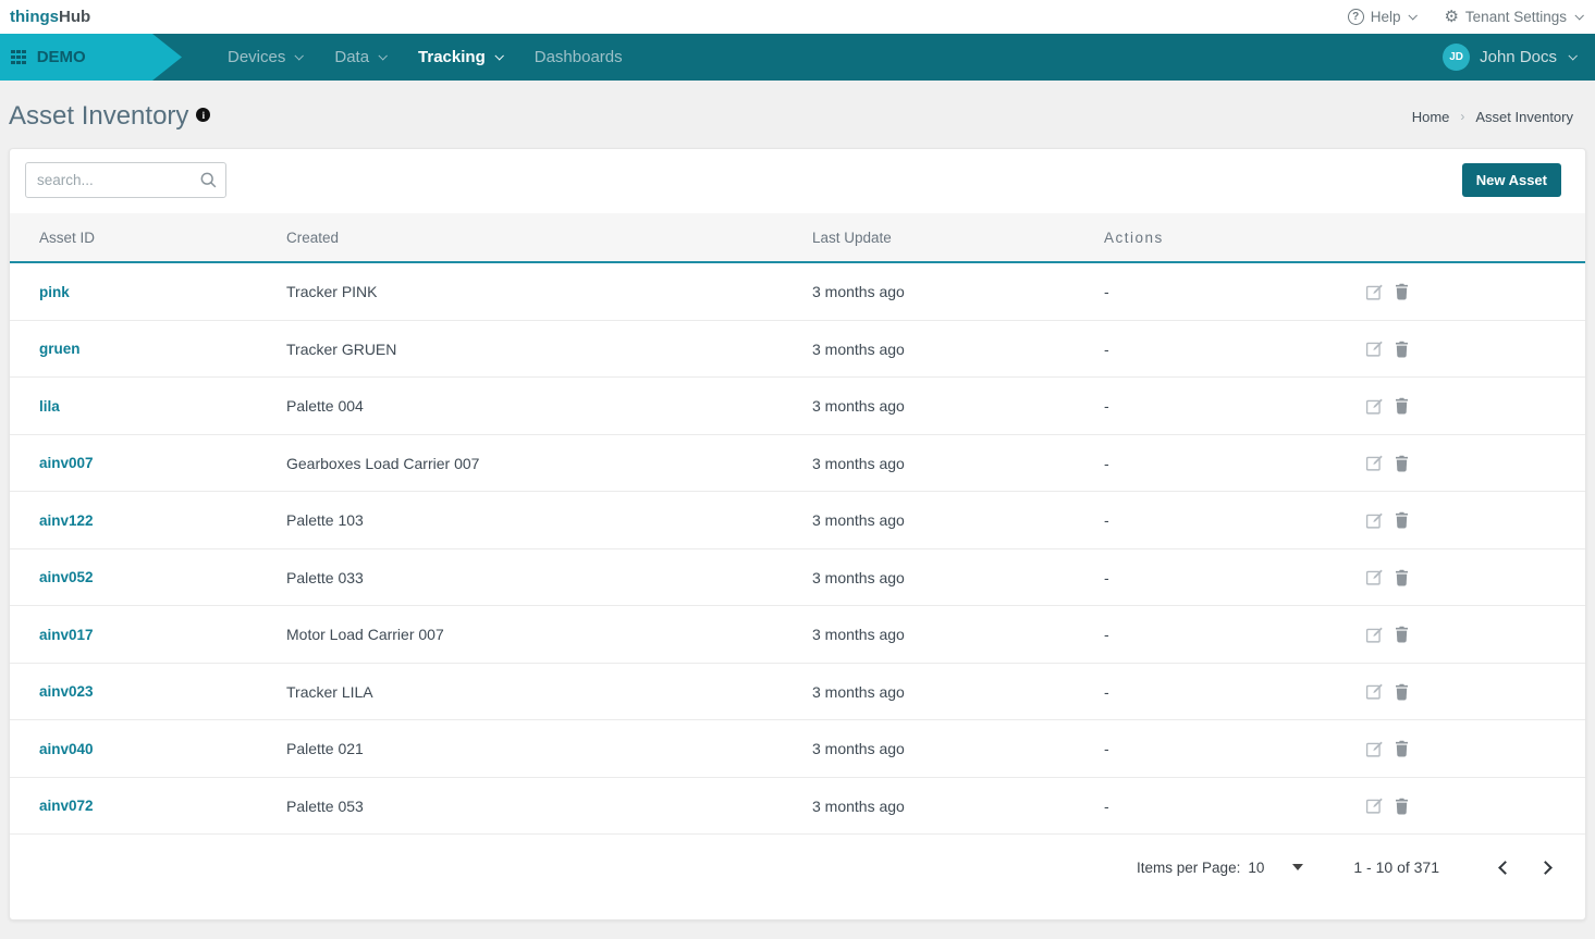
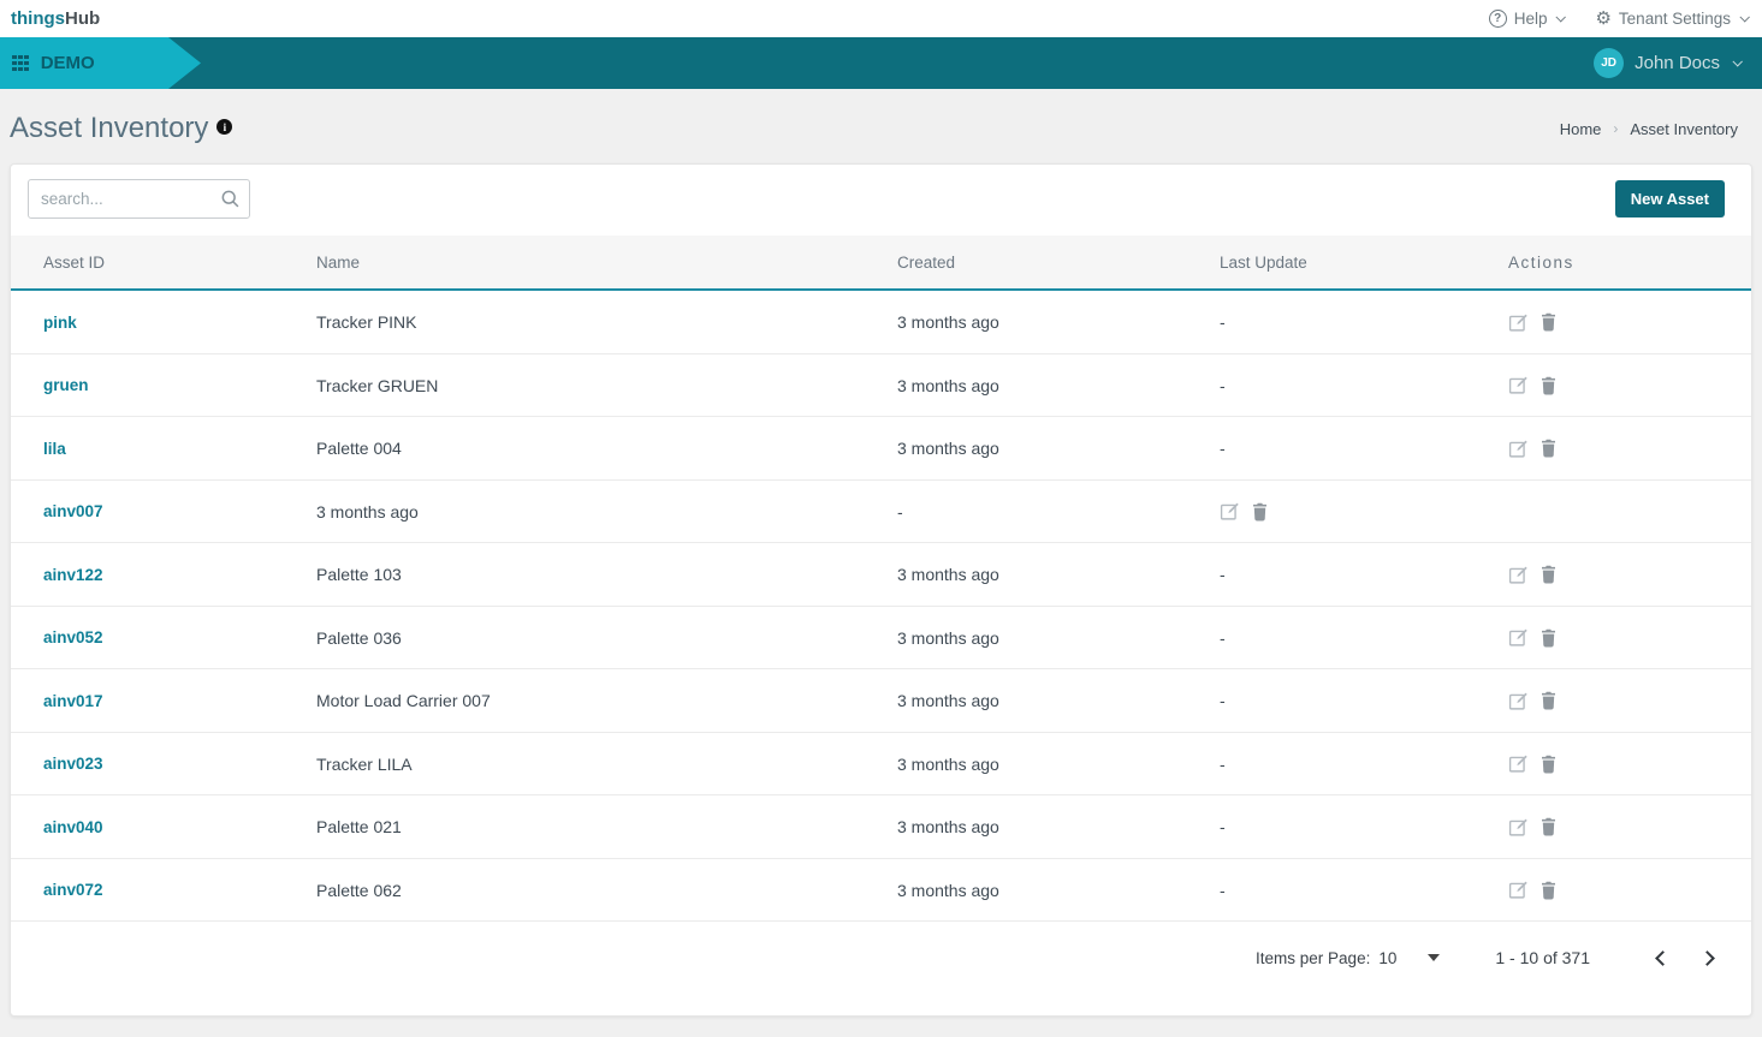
  thingsHub
  ?
  Help
  ⚙
  Tenant Settings
  DEMO
- Devices
- Data
- Tracking
- Dashboards
  JD
  John Docs
  Asset Inventory
  i
  Home
  ›
  Asset Inventory
  search...
  New Asset
  Asset ID
+ Name
  Created
  Last Update
  Actions
  pink
  Tracker PINK
  3 months ago
  -
  gruen
  Tracker GRUEN
  3 months ago
  -
  lila
  Palette 004
  3 months ago
  -
  ainv007
- Gearboxes Load Carrier 007
  3 months ago
  -
  ainv122
  Palette 103
  3 months ago
  -
  ainv052
- Palette 033
+ Palette 036
  3 months ago
  -
  ainv017
  Motor Load Carrier 007
  3 months ago
  -
  ainv023
  Tracker LILA
  3 months ago
  -
  ainv040
  Palette 021
  3 months ago
  -
  ainv072
- Palette 053
+ Palette 062
  3 months ago
  -
  Items per Page:
  10
  1 - 10 of 371
